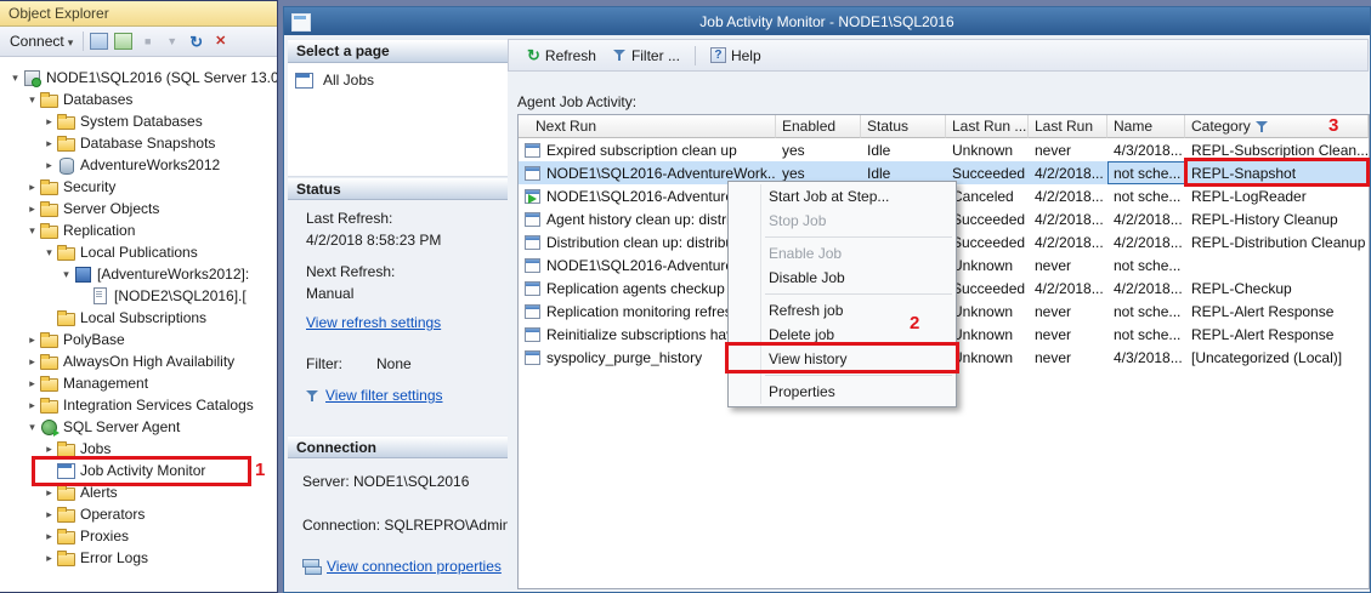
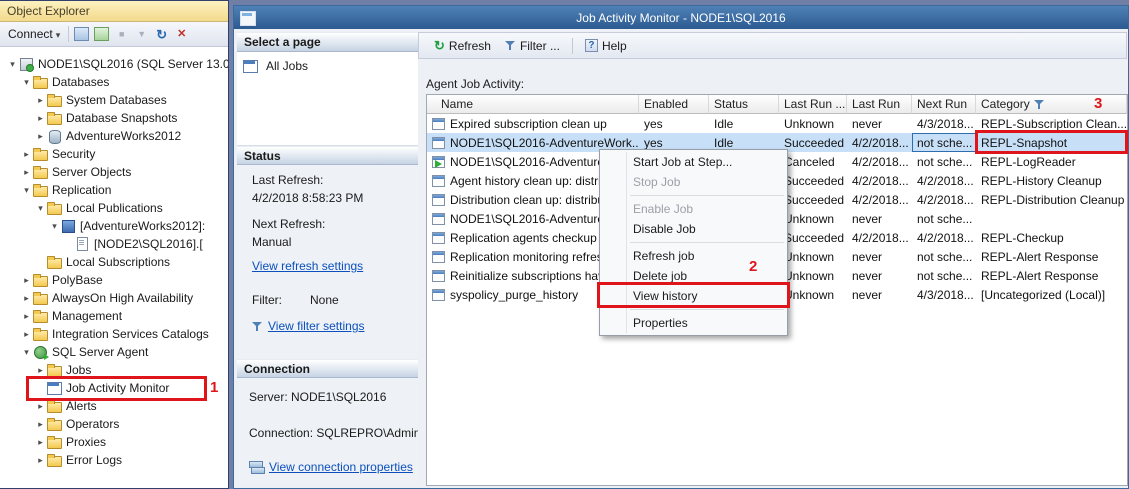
  Object Explorer
  Connect
  ▾
  NODE1\SQL2016 (SQL Server 13.0
  ▾
  Databases
  ▸
  System Databases
  ▸
  Database Snapshots
  ▸
  AdventureWorks2012
  ▸
  Security
  ▸
  Server Objects
  ▾
  Replication
  ▾
  Local Publications
  ▾
  [AdventureWorks2012]:
  [NODE2\SQL2016].[
  Local Subscriptions
  ▸
  PolyBase
  ▸
  AlwaysOn High Availability
  ▸
  Management
  ▸
  Integration Services Catalogs
  ▾
  SQL Server Agent
  ▸
  Jobs
  Job Activity Monitor
  ▸
  Alerts
  ▸
  Operators
  ▸
  Proxies
  ▸
  Error Logs
  1
  Job Activity Monitor - NODE1\SQL2016
  Select a page
  All Jobs
  Status
  Last Refresh:
  4/2/2018 8:58:23 PM
  Next Refresh:
  Manual
  View refresh settings
  Filter:
  None
  View filter settings
  Connection
  Server: NODE1\SQL2016
  Connection: SQLREPRO\Admin
  View connection properties
  Refresh
  Filter ...
  Help
  Agent Job Activity:
- Next Run
+ Name
  Enabled
  Status
  Last Run ...
  Last Run
- Name
+ Next Run
  Category
  Expired subscription clean up
  yes
  Idle
  Unknown
  never
  4/3/2018...
  REPL-Subscription Clean...
  NODE1\SQL2016-AdventureWork..
  yes
  Idle
  Succeeded
  4/2/2018...
  not sche...
  REPL-Snapshot
  NODE1\SQL2016-Adventur
  Canceled
  4/2/2018...
  not sche...
  REPL-LogReader
  Agent history clean up: distr
  Succeeded
  4/2/2018...
  4/2/2018...
  REPL-History Cleanup
  Distribution clean up: distrib
  Succeeded
  4/2/2018...
  4/2/2018...
  REPL-Distribution Cleanup
  NODE1\SQL2016-Adventur
  Unknown
  never
  not sche...
  Replication agents checkup
  Succeeded
  4/2/2018...
  4/2/2018...
  REPL-Checkup
  Replication monitoring refre
  Unknown
  never
  not sche...
  REPL-Alert Response
  Reinitialize subscriptions ha
  Unknown
  never
  not sche...
  REPL-Alert Response
  syspolicy_purge_history
  Unknown
  never
  4/3/2018...
  [Uncategorized (Local)]
  Start Job at Step...
  Stop Job
  Enable Job
  Disable Job
  Refresh job
  Delete job
  View history
  Properties
  2
  3
